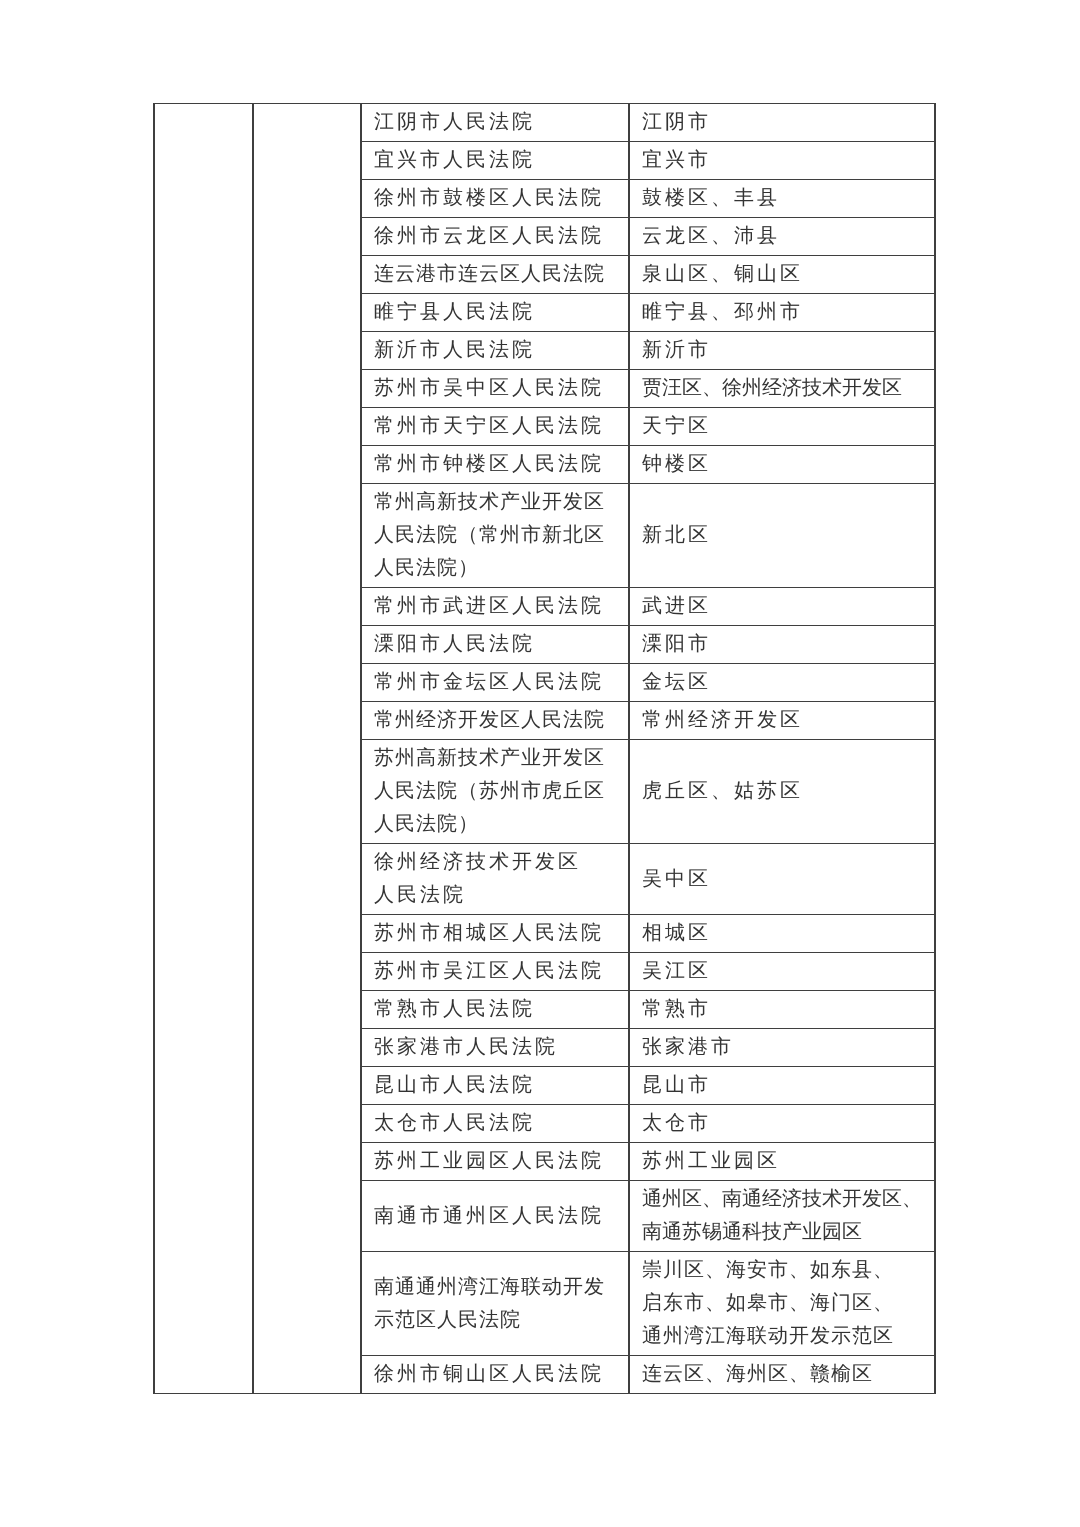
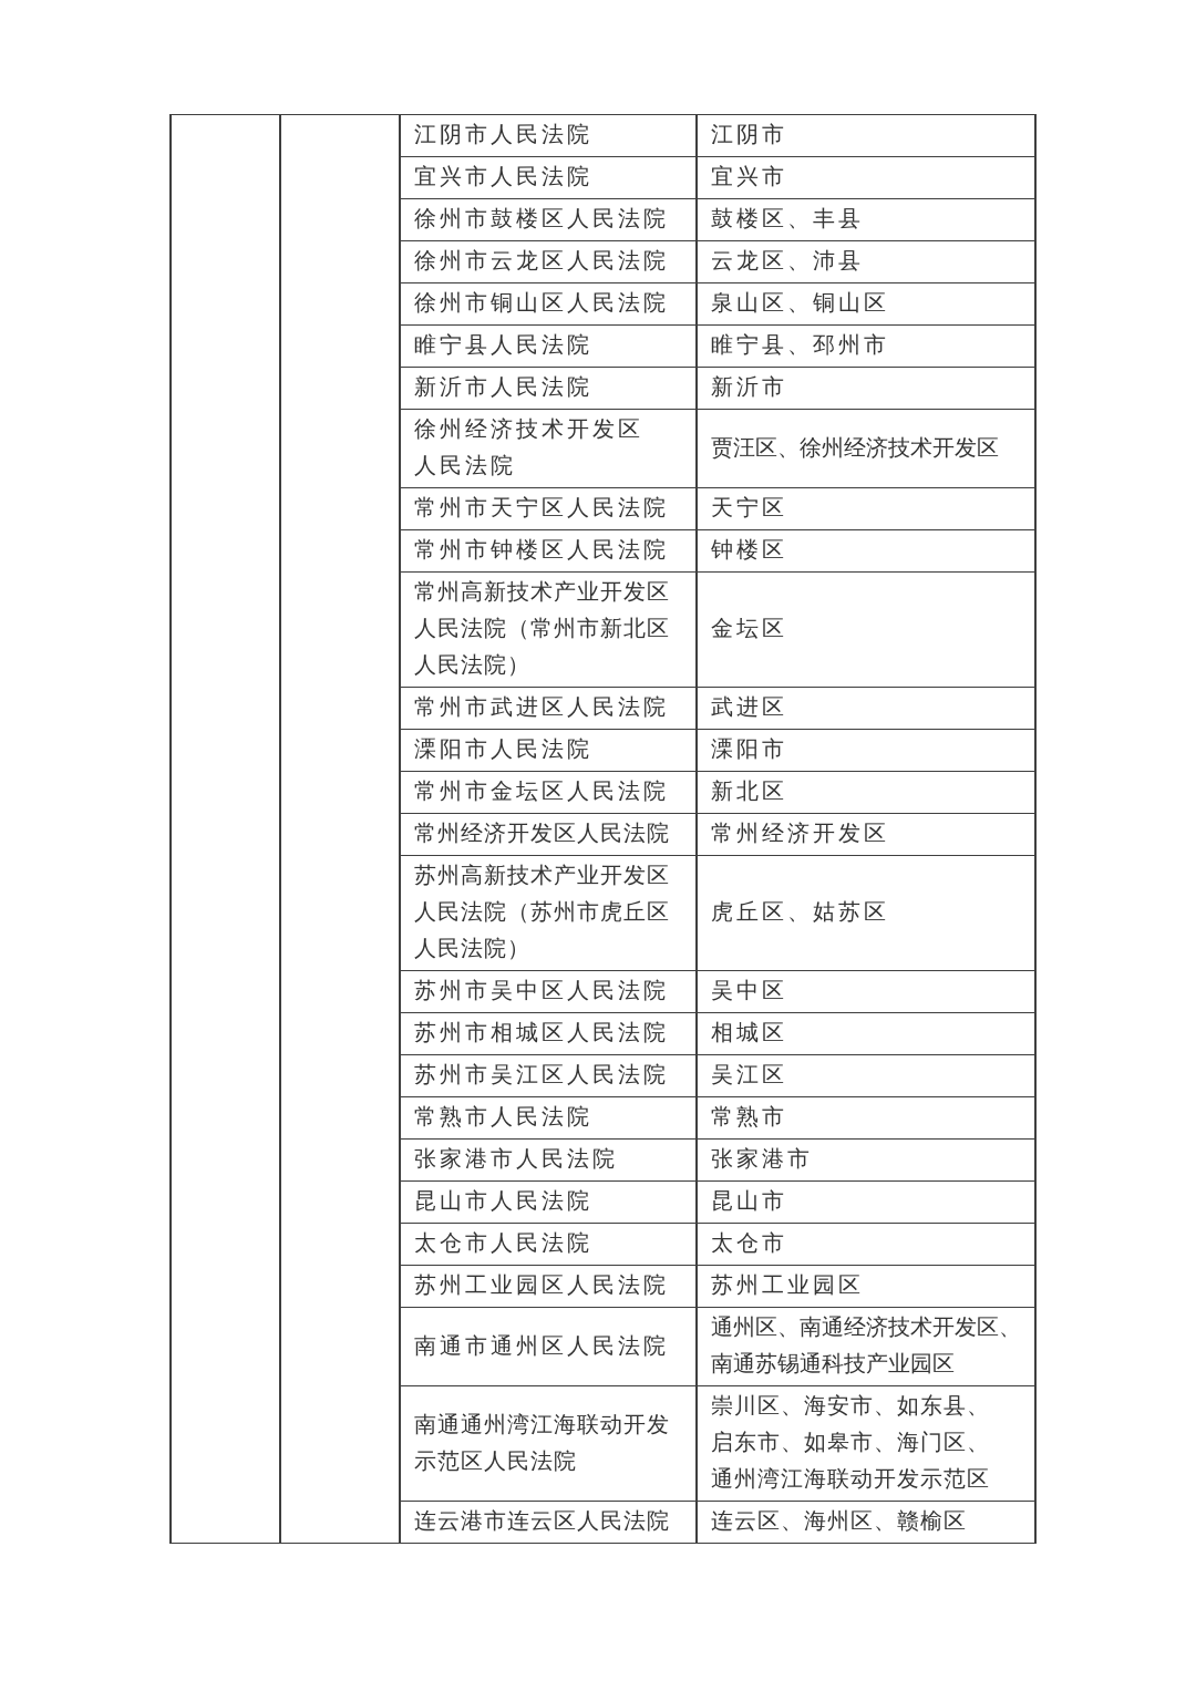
  		江阴市人民法院	江阴市
  宜兴市人民法院	宜兴市
  徐州市鼓楼区人民法院	鼓楼区、丰县
  徐州市云龙区人民法院	云龙区、沛县
- 连云港市连云区人民法院	泉山区、铜山区
+ 徐州市铜山区人民法院	泉山区、铜山区
  睢宁县人民法院	睢宁县、邳州市
  新沂市人民法院	新沂市
- 苏州市吴中区人民法院	贾汪区、徐州经济技术开发区
+ 徐州经济技术开发区 人民法院	贾汪区、徐州经济技术开发区
  常州市天宁区人民法院	天宁区
  常州市钟楼区人民法院	钟楼区
- 常州高新技术产业开发区 人民法院（常州市新北区 人民法院）	新北区
+ 常州高新技术产业开发区 人民法院（常州市新北区 人民法院）	金坛区
  常州市武进区人民法院	武进区
  溧阳市人民法院	溧阳市
- 常州市金坛区人民法院	金坛区
+ 常州市金坛区人民法院	新北区
  常州经济开发区人民法院	常州经济开发区
  苏州高新技术产业开发区 人民法院（苏州市虎丘区 人民法院）	虎丘区、姑苏区
- 徐州经济技术开发区 人民法院	吴中区
+ 苏州市吴中区人民法院	吴中区
  苏州市相城区人民法院	相城区
  苏州市吴江区人民法院	吴江区
  常熟市人民法院	常熟市
  张家港市人民法院	张家港市
  昆山市人民法院	昆山市
  太仓市人民法院	太仓市
  苏州工业园区人民法院	苏州工业园区
  南通市通州区人民法院	通州区、南通经济技术开发区、 南通苏锡通科技产业园区
  南通通州湾江海联动开发 示范区人民法院	崇川区、海安市、如东县、 启东市、如皋市、海门区、 通州湾江海联动开发示范区
- 徐州市铜山区人民法院	连云区、海州区、赣榆区
+ 连云港市连云区人民法院	连云区、海州区、赣榆区
